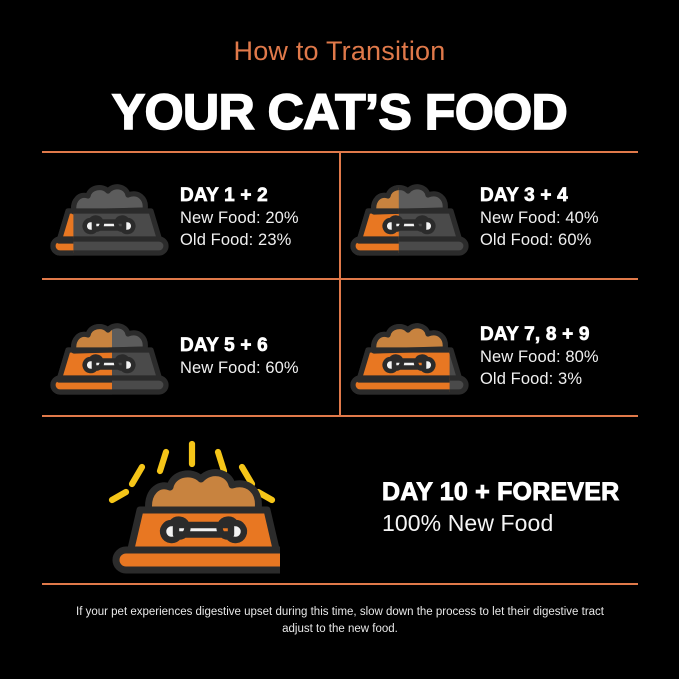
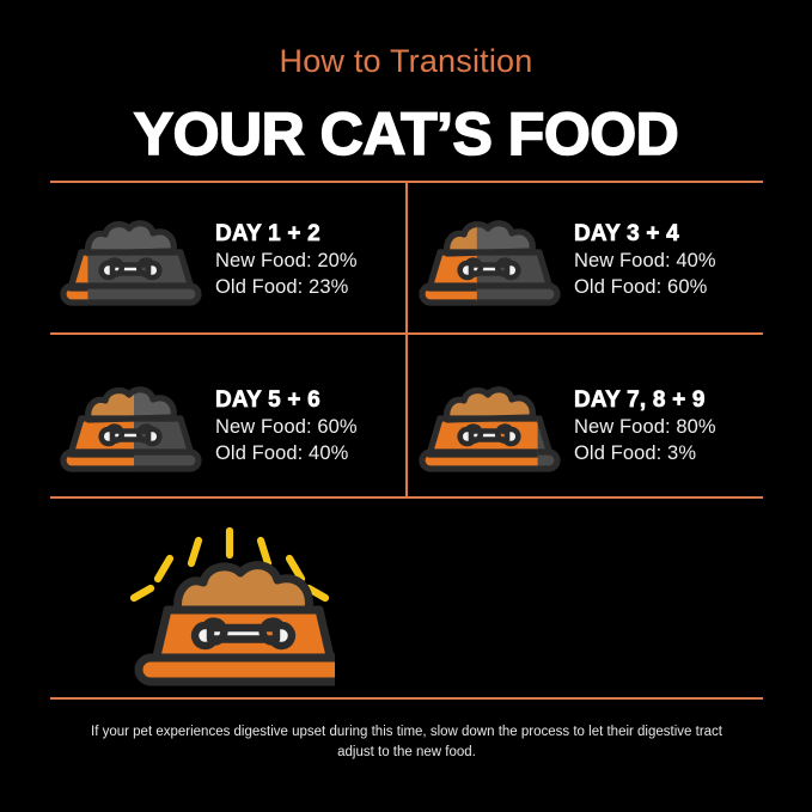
  How to Transition
  YOUR CAT’S FOOD
  DAY 1 + 2
  New Food: 20%
  Old Food: 23%
  DAY 3 + 4
  New Food: 40%
  Old Food: 60%
  DAY 5 + 6
  New Food: 60%
+ Old Food: 40%
  DAY 7, 8 + 9
  New Food: 80%
  Old Food: 3%
- DAY 10 + FOREVER
- 100% New Food
  If your pet experiences digestive upset during this time, slow down the process to let their digestive tract adjust to the new food.
